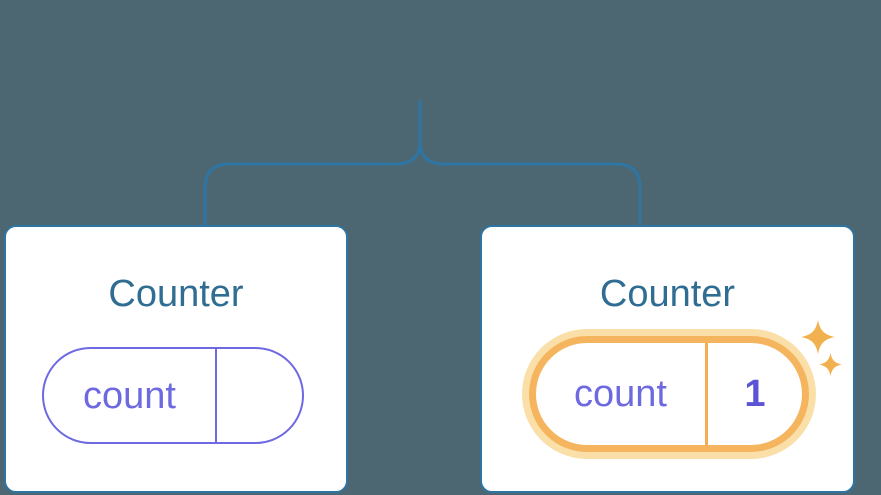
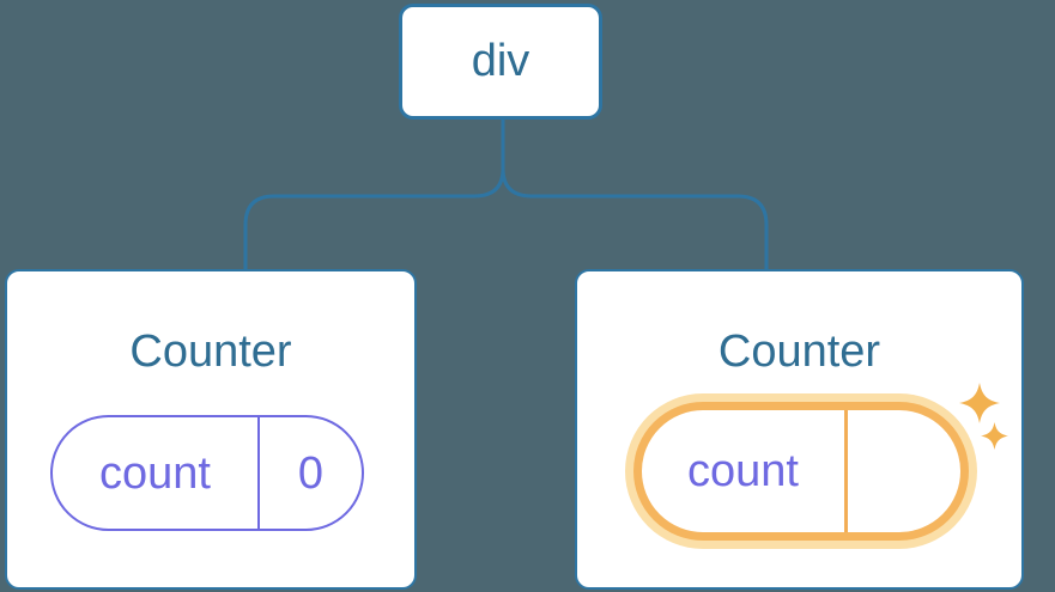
+ div
  Counter
  count
+ 0
  Counter
  count
- 1
